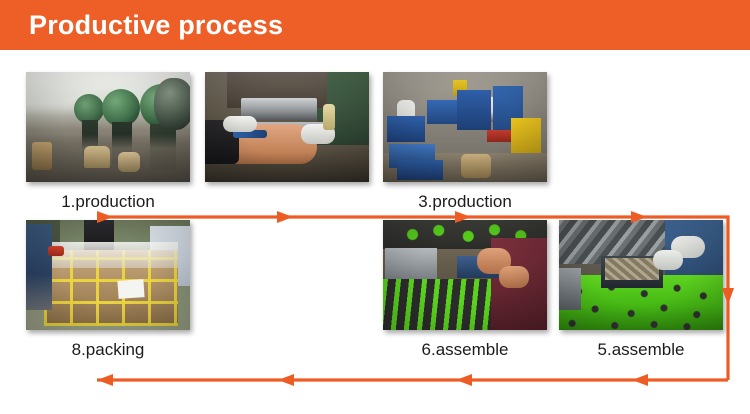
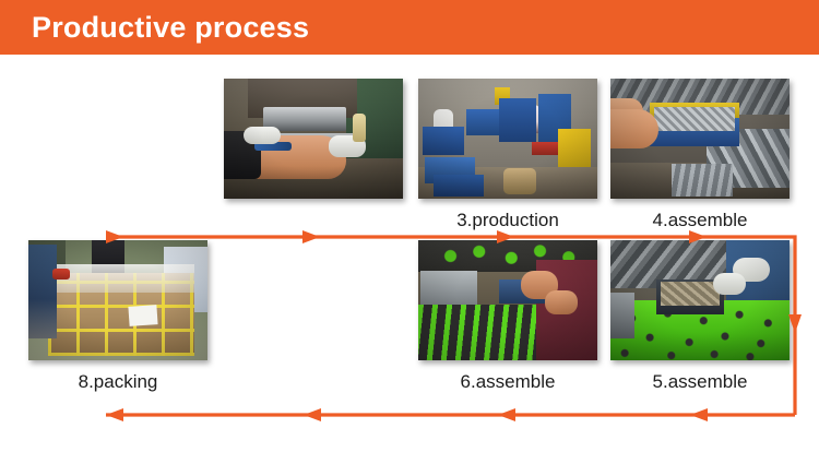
  Productive process
- 1.production
  3.production
+ 4.assemble
  8.packing
  6.assemble
  5.assemble
